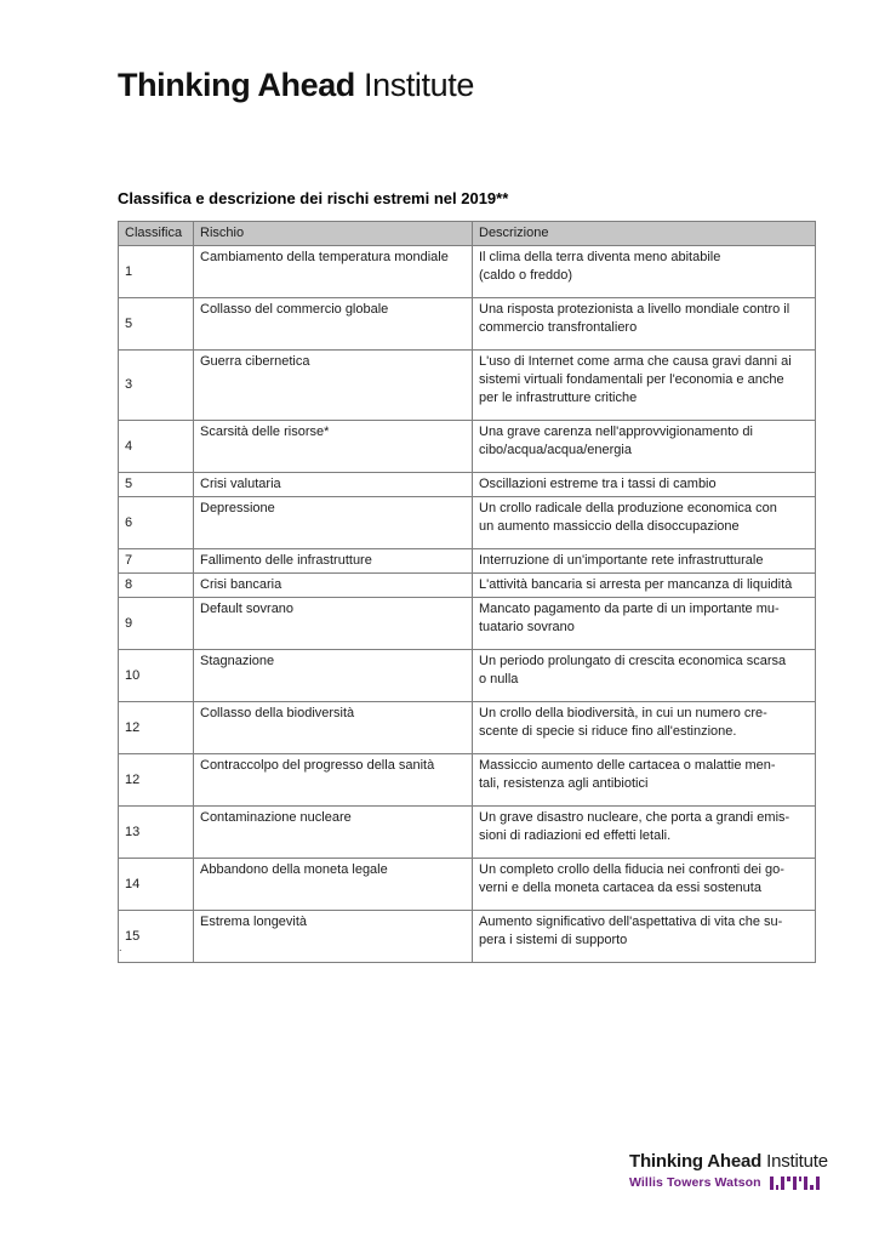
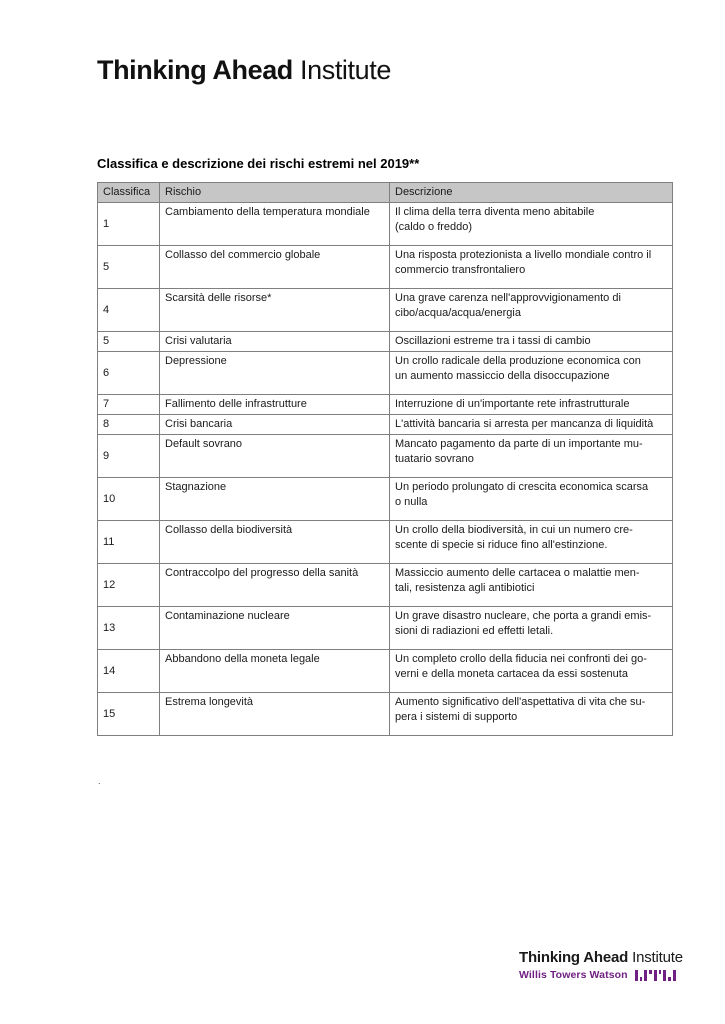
  Thinking Ahead Institute
  Classifica e descrizione dei rischi estremi nel 2019**
  Classifica	Rischio	Descrizione
  1	Cambiamento della temperatura mondiale	Il clima della terra diventa meno abitabile (caldo o freddo)
  5	Collasso del commercio globale	Una risposta protezionista a livello mondiale contro il commercio transfrontaliero
- 3	Guerra cibernetica	L'uso di Internet come arma che causa gravi danni ai sistemi virtuali fondamentali per l'economia e anche per le infrastrutture critiche
  4	Scarsità delle risorse*	Una grave carenza nell'approvvigionamento di cibo/acqua/acqua/energia
  5	Crisi valutaria	Oscillazioni estreme tra i tassi di cambio
  6	Depressione	Un crollo radicale della produzione economica con un aumento massiccio della disoccupazione
  7	Fallimento delle infrastrutture	Interruzione di un'importante rete infrastrutturale
  8	Crisi bancaria	L'attività bancaria si arresta per mancanza di liquidità
  9	Default sovrano	Mancato pagamento da parte di un importante mu- tuatario sovrano
  10	Stagnazione	Un periodo prolungato di crescita economica scarsa o nulla
- 12	Collasso della biodiversità	Un crollo della biodiversità, in cui un numero cre- scente di specie si riduce fino all'estinzione.
+ 11	Collasso della biodiversità	Un crollo della biodiversità, in cui un numero cre- scente di specie si riduce fino all'estinzione.
  12	Contraccolpo del progresso della sanità	Massiccio aumento delle cartacea o malattie men- tali, resistenza agli antibiotici
  13	Contaminazione nucleare	Un grave disastro nucleare, che porta a grandi emis- sioni di radiazioni ed effetti letali.
  14	Abbandono della moneta legale	Un completo crollo della fiducia nei confronti dei go- verni e della moneta cartacea da essi sostenuta
  15	Estrema longevità	Aumento significativo dell'aspettativa di vita che su- pera i sistemi di supporto
  .
  Thinking Ahead Institute
  Willis Towers Watson
